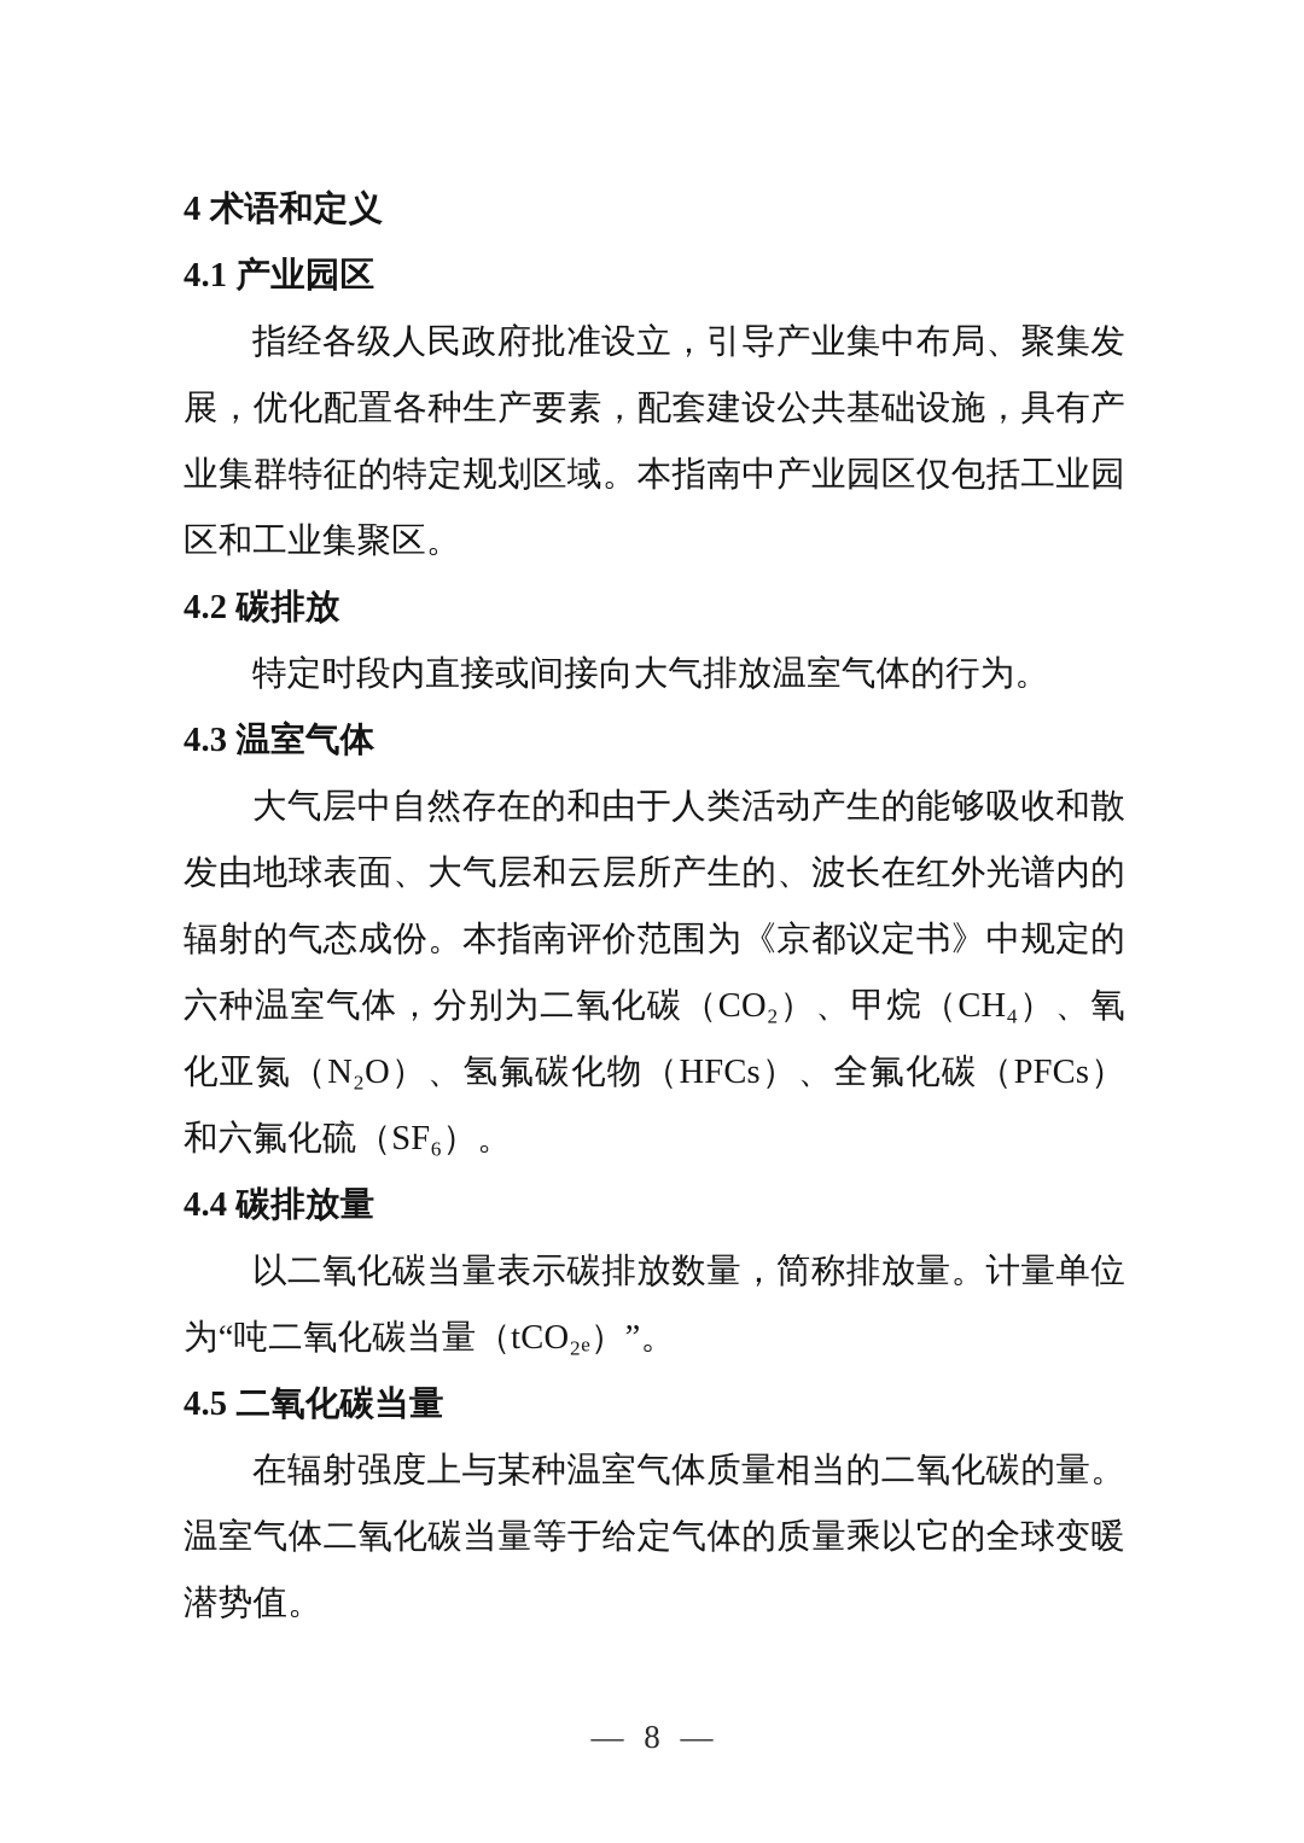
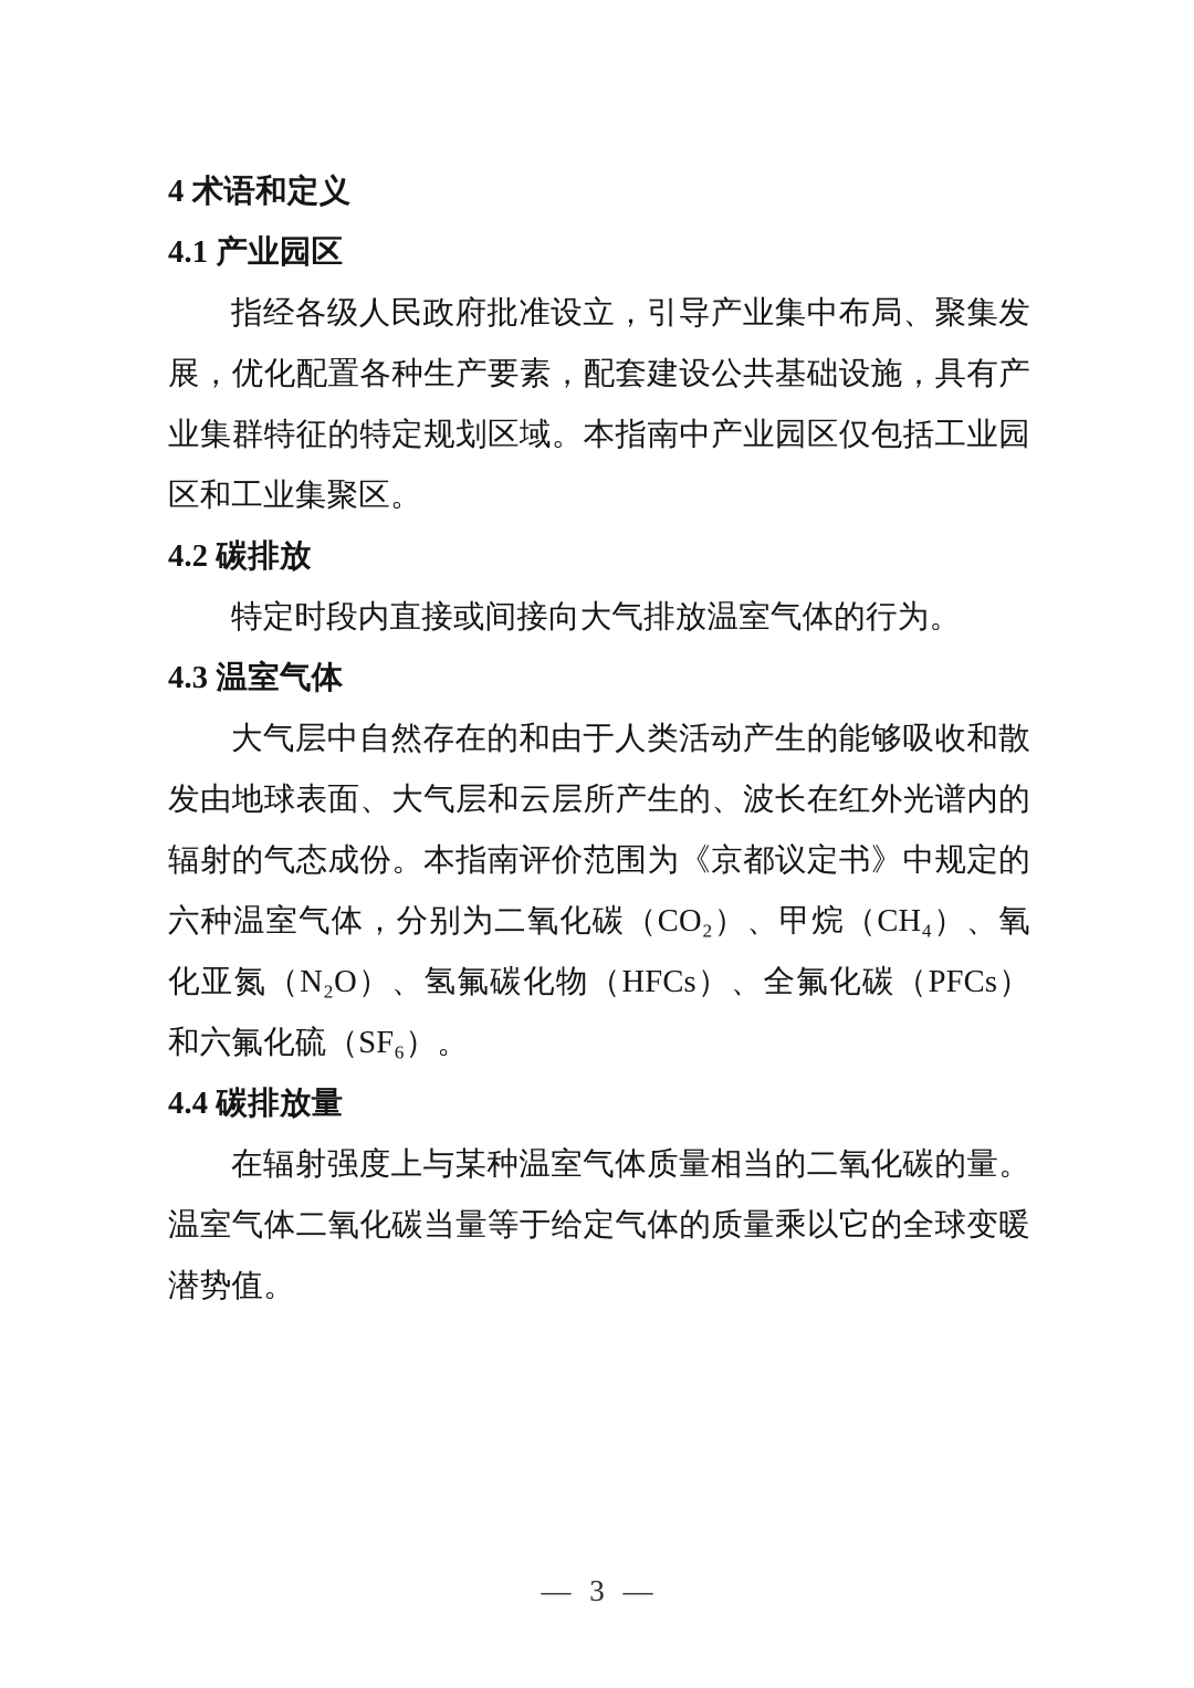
  4 术语和定义
  4.1 产业园区
  指经各级人民政府批准设立，引导产业集中布局、聚集发展，优化配置各种生产要素，配套建设公共基础设施，具有产业集群特征的特定规划区域。本指南中产业园区仅包括工业园区和工业集聚区。
  4.2 碳排放
  特定时段内直接或间接向大气排放温室气体的行为。
  4.3 温室气体
  大气层中自然存在的和由于人类活动产生的能够吸收和散发由地球表面、大气层和云层所产生的、波长在红外光谱内的辐射的气态成份。本指南评价范围为《京都议定书》中规定的六种温室气体，分别为二氧化碳（CO₂）、甲烷（CH₄）、氧化亚氮（N₂O）、氢氟碳化物（HFCs）、全氟化碳（PFCs）和六氟化硫（SF₆）。
  4.4 碳排放量
- 以二氧化碳当量表示碳排放数量，简称排放量。计量单位为“吨二氧化碳当量（tCO₂ₑ）”。
- 4.5 二氧化碳当量
  在辐射强度上与某种温室气体质量相当的二氧化碳的量。温室气体二氧化碳当量等于给定气体的质量乘以它的全球变暖潜势值。
- — 8 —
+ — 3 —
